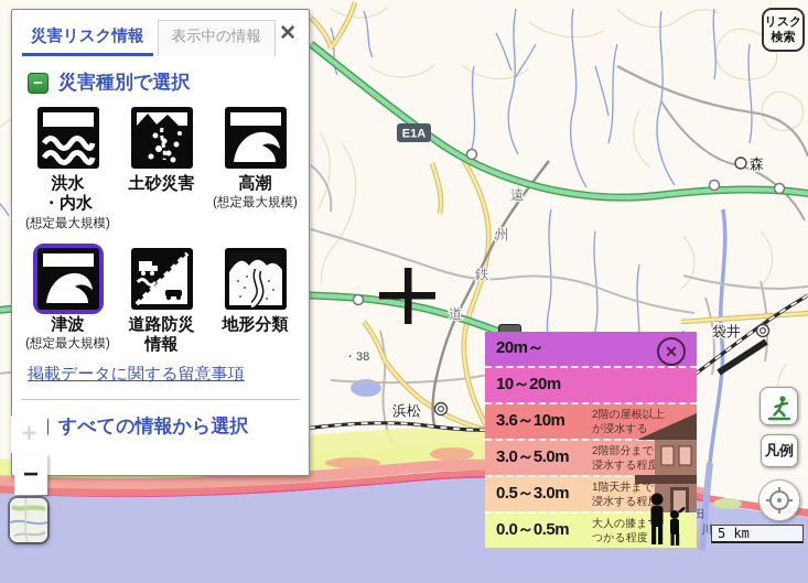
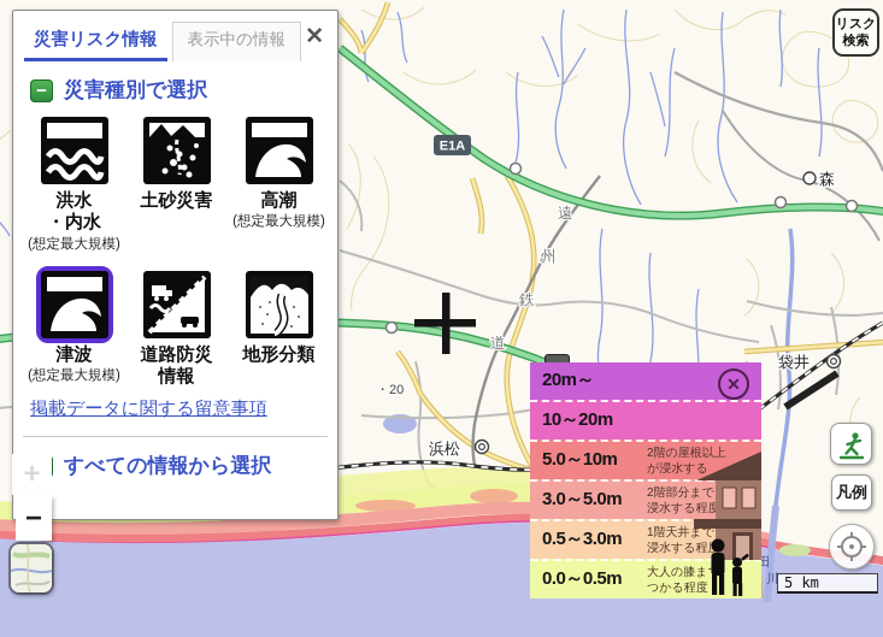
  E1A
  森
  袋井
  浜松
- ・38
+ ・20
  遠
  州
  鉄
  道
  田
  川
  災害リスク情報
  表示中の情報
  ✕
  −
  災害種別で選択
  洪水
  ・内水
  (想定最大規模)
  土砂災害
  高潮
  (想定最大規模)
  津波
  (想定最大規模)
  道路防災
  情報
  地形分類
  掲載データに関する留意事項
  すべての情報から選択
  20m～
  ✕
  10～20m
- 3.6～10m
+ 5.0～10m
  2階の屋根以上
  が浸水する
  3.0～5.0m
  2階部分まで
  浸水する程度
  0.5～3.0m
  1階天井まで
  浸水する程
  0.0～0.5m
  大人の膝ま
  つかる程度
  リスク
  検索
  凡例
  +
  −
  5 km
